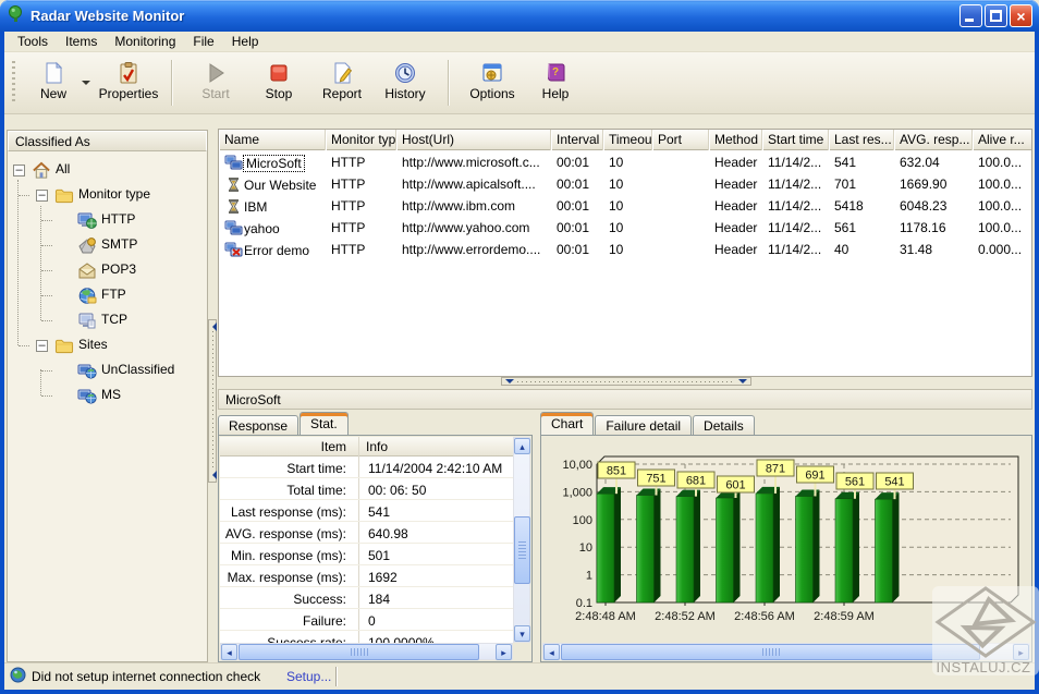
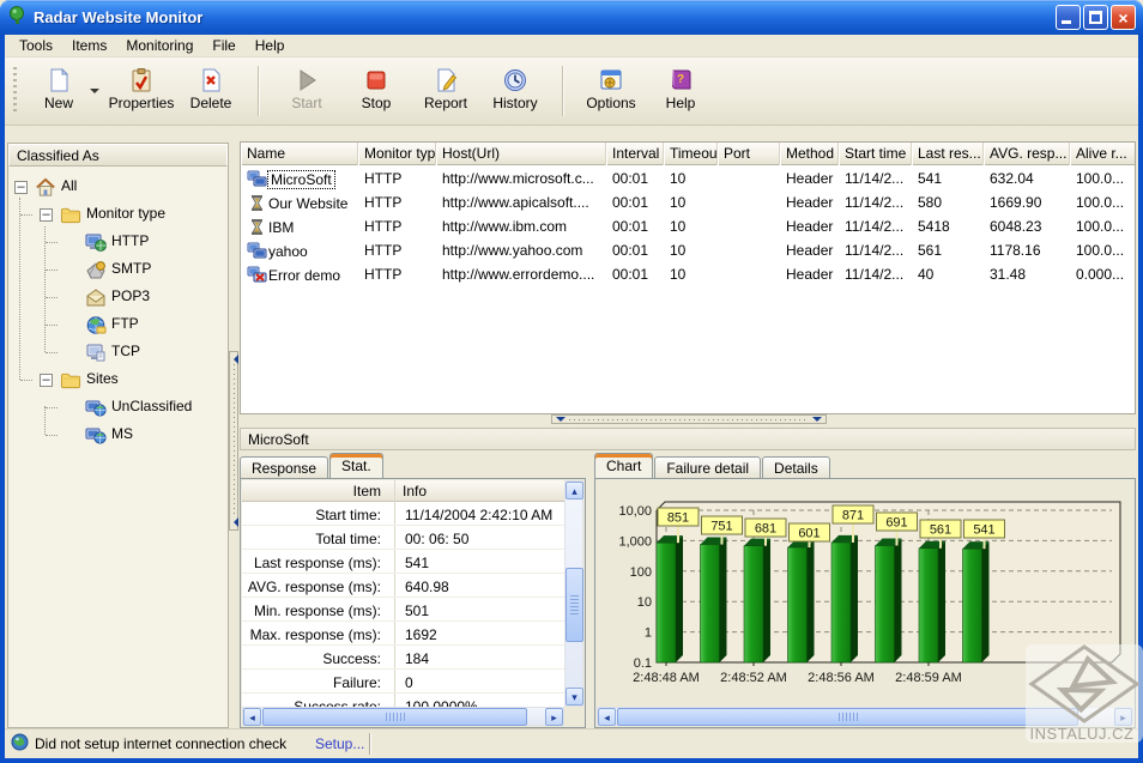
  Radar Website Monitor
  ×
  Tools
  Items
  Monitoring
  File
  Help
  New
  Properties
+ Delete
  Start
  Stop
  Report
  History
  Options
  ?
  Help
  Classified As
  –
  All
  –
  Monitor type
  HTTP
  SMTP
  POP3
  FTP
  TCP
  –
  Sites
  UnClassified
  MS
  Name
  Monitor typ
  Host(Url)
  Interval
  Timeou
  Port
  Method
  Start time
  Last res...
  AVG. resp...
  Alive r...
  MicroSoft
  HTTP
  http://www.microsoft.c...
  00:01
  10
  Header
  11/14/2...
  541
  632.04
  100.0...
  Our Website
  HTTP
  http://www.apicalsoft....
  00:01
  10
  Header
  11/14/2...
- 701
+ 580
  1669.90
  100.0...
  IBM
  HTTP
  http://www.ibm.com
  00:01
  10
  Header
  11/14/2...
  5418
  6048.23
  100.0...
  yahoo
  HTTP
  http://www.yahoo.com
  00:01
  10
  Header
  11/14/2...
  561
  1178.16
  100.0...
  Error demo
  HTTP
  http://www.errordemo....
  00:01
  10
  Header
  11/14/2...
  40
  31.48
  0.000...
  MicroSoft
  Item
  Info
  Start time:
  11/14/2004 2:42:10 AM
  Total time:
  00: 06: 50
  Last response (ms):
  541
  AVG. response (ms):
  640.98
  Min. response (ms):
  501
  Max. response (ms):
  1692
  Success:
  184
  Failure:
  0
  ▴
  ▾
  ◂
  ▸
  Response
  Stat.
  10,00
  1,000
  100
  10
  1
  0.1
  851
  751
  681
  601
  871
  691
  561
  541
  2:48:48 AM
  2:48:52 AM
  2:48:56 AM
  2:48:59 AM
  ◂
  ▸
  Chart
  Failure detail
  Details
  Did not setup internet connection check
  Setup...
  INSTALUJ.CZ
